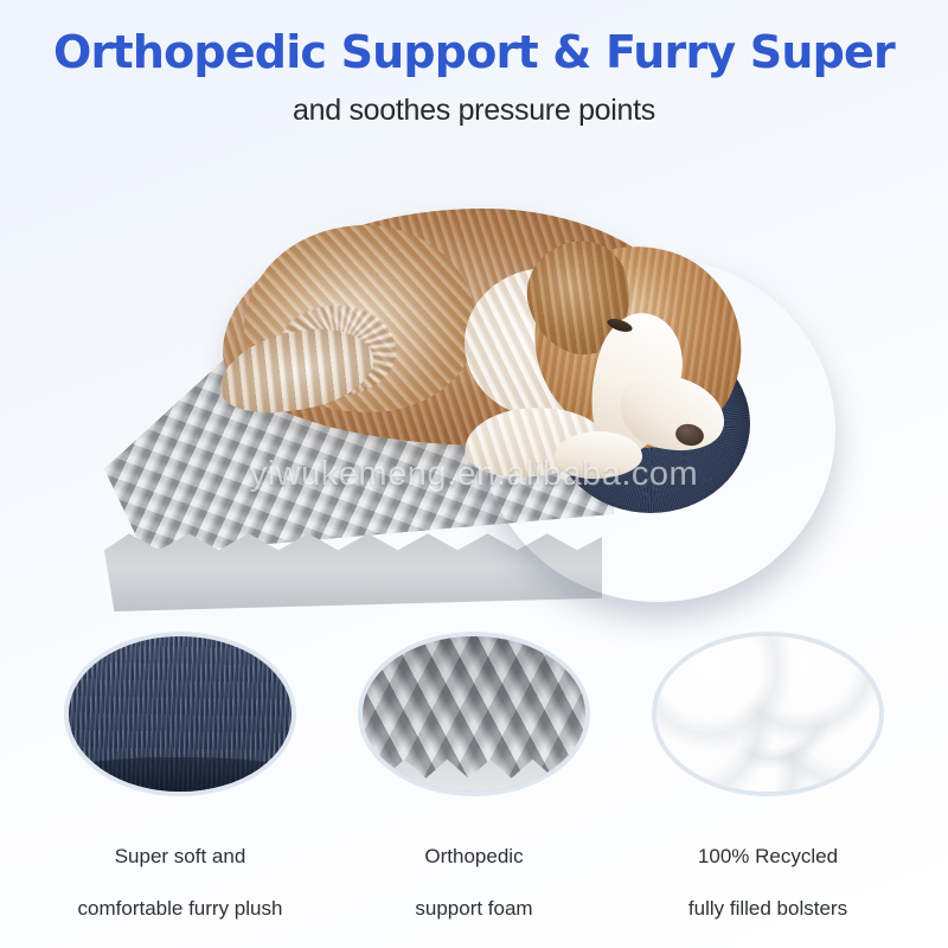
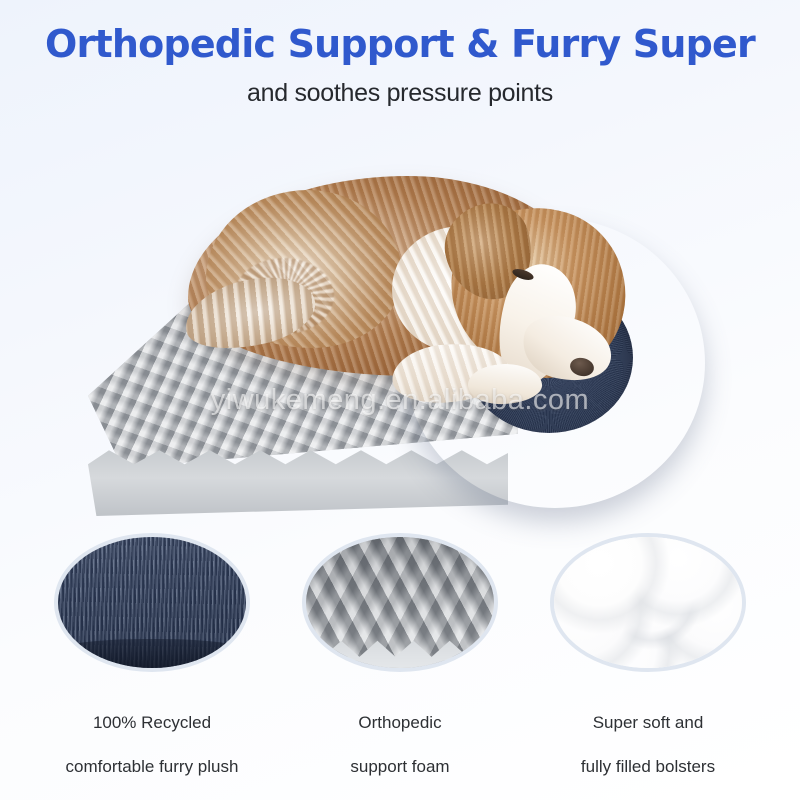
  Orthopedic Support & Furry Super
  and soothes pressure points
  yiwukemeng.en.alibaba.com
- Super soft and
+ 100% Recycled
  comfortable furry plush
  Orthopedic
  support foam
- 100% Recycled
+ Super soft and
  fully filled bolsters
